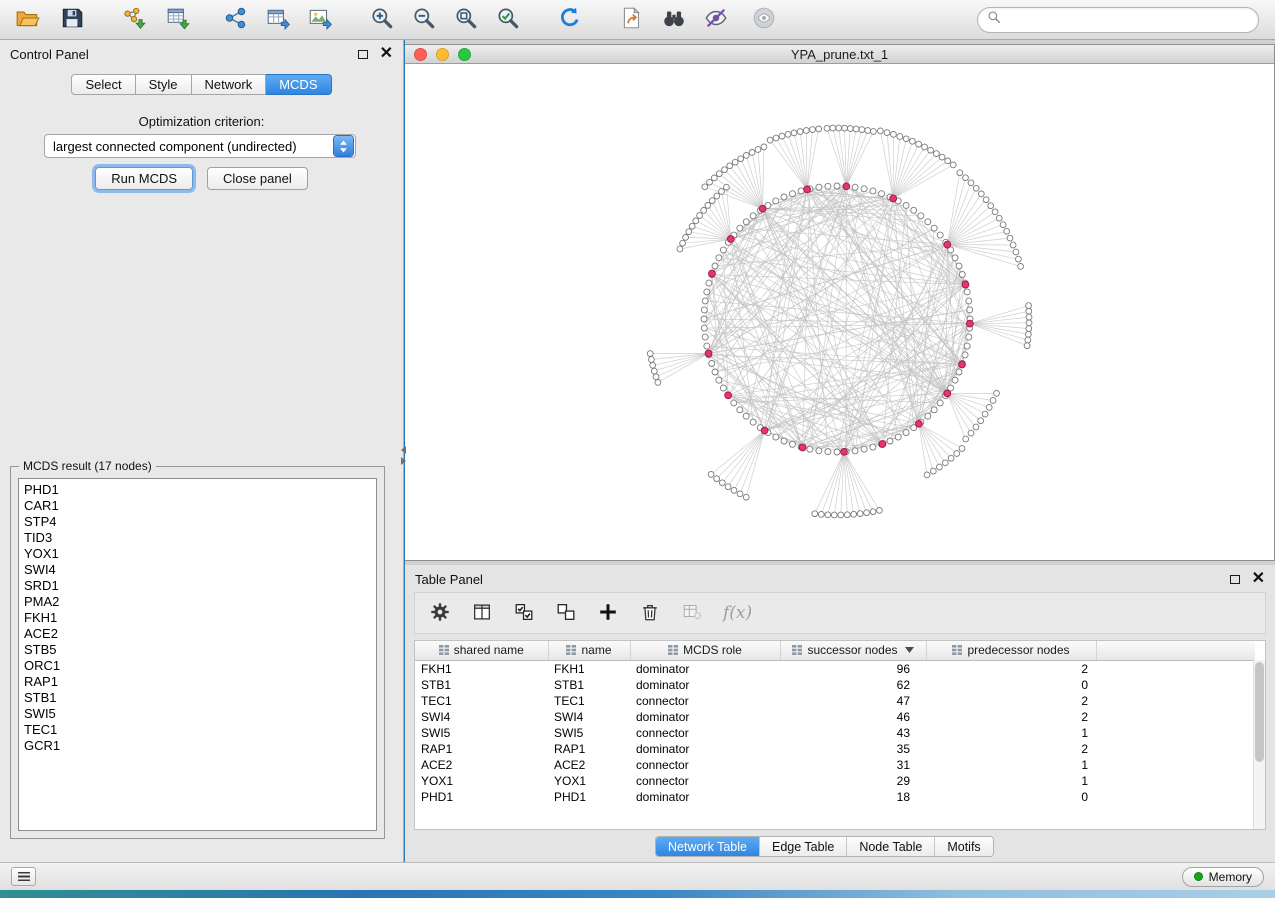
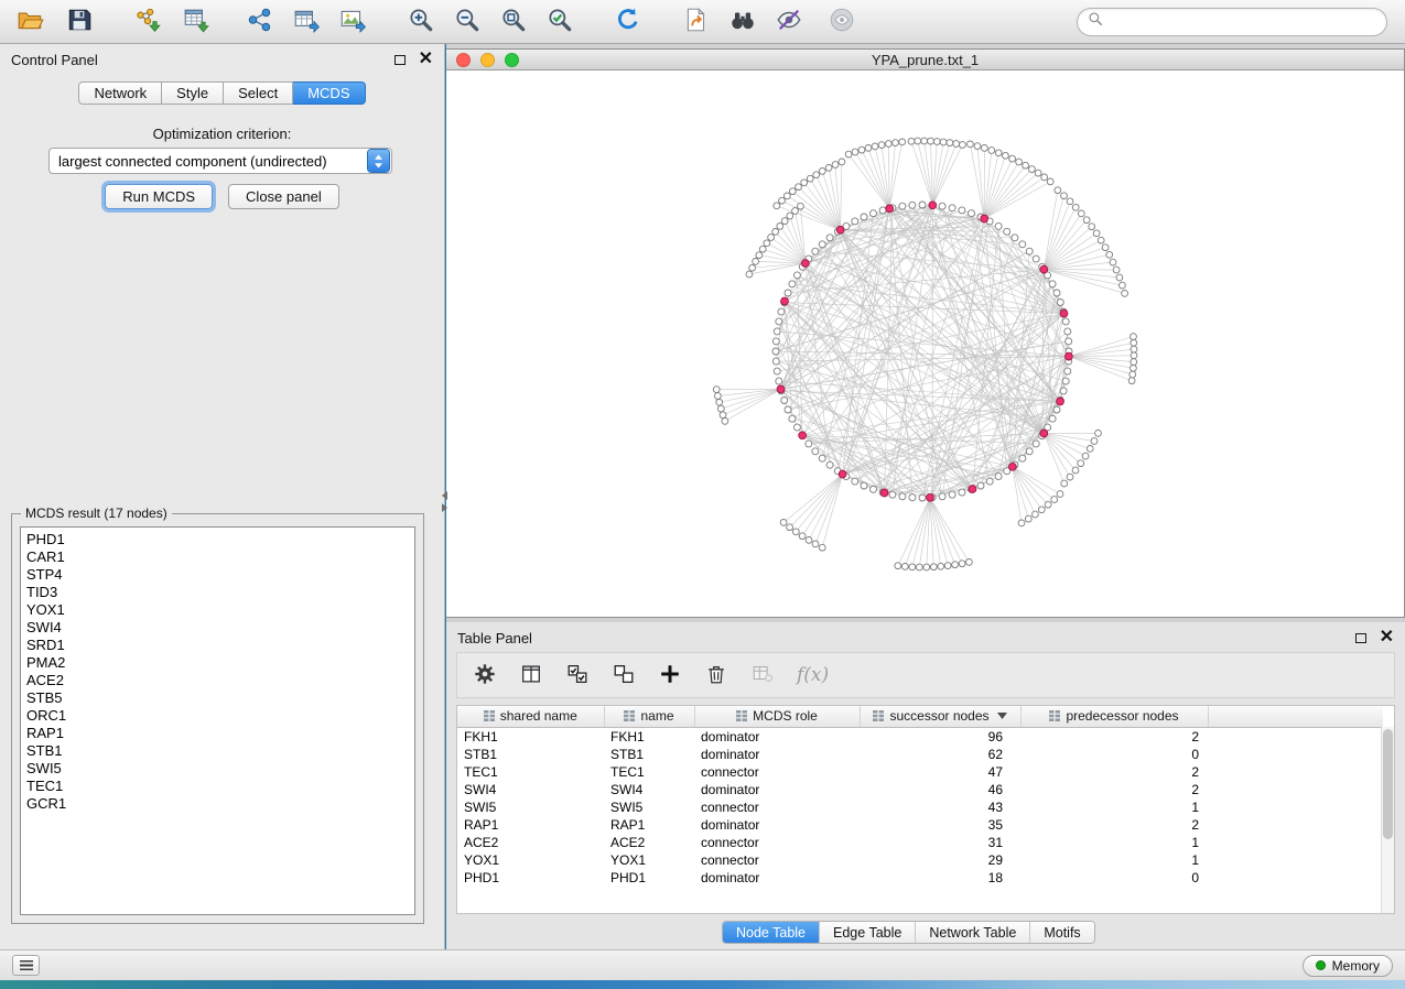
  Control Panel
  ✕
- Select
+ Network
  Style
- Network
+ Select
  MCDS
  Optimization criterion:
  largest connected component (undirected)
  Run MCDS
  Close panel
  MCDS result (17 nodes)
  PHD1
  CAR1
  STP4
  TID3
  YOX1
  SWI4
  SRD1
  PMA2
- FKH1
  ACE2
  STB5
  ORC1
  RAP1
  STB1
  SWI5
  TEC1
  GCR1
  YPA_prune.txt_1
  Table Panel
  ✕
  f(x)
  shared name	name	MCDS role	successor nodes	predecessor nodes
  FKH1	FKH1	dominator	96	2
  STB1	STB1	dominator	62	0
  TEC1	TEC1	connector	47	2
  SWI4	SWI4	dominator	46	2
  SWI5	SWI5	connector	43	1
  RAP1	RAP1	dominator	35	2
  ACE2	ACE2	connector	31	1
  YOX1	YOX1	connector	29	1
  PHD1	PHD1	dominator	18	0
- Network Table
+ Node Table
  Edge Table
- Node Table
+ Network Table
  Motifs
  Memory
